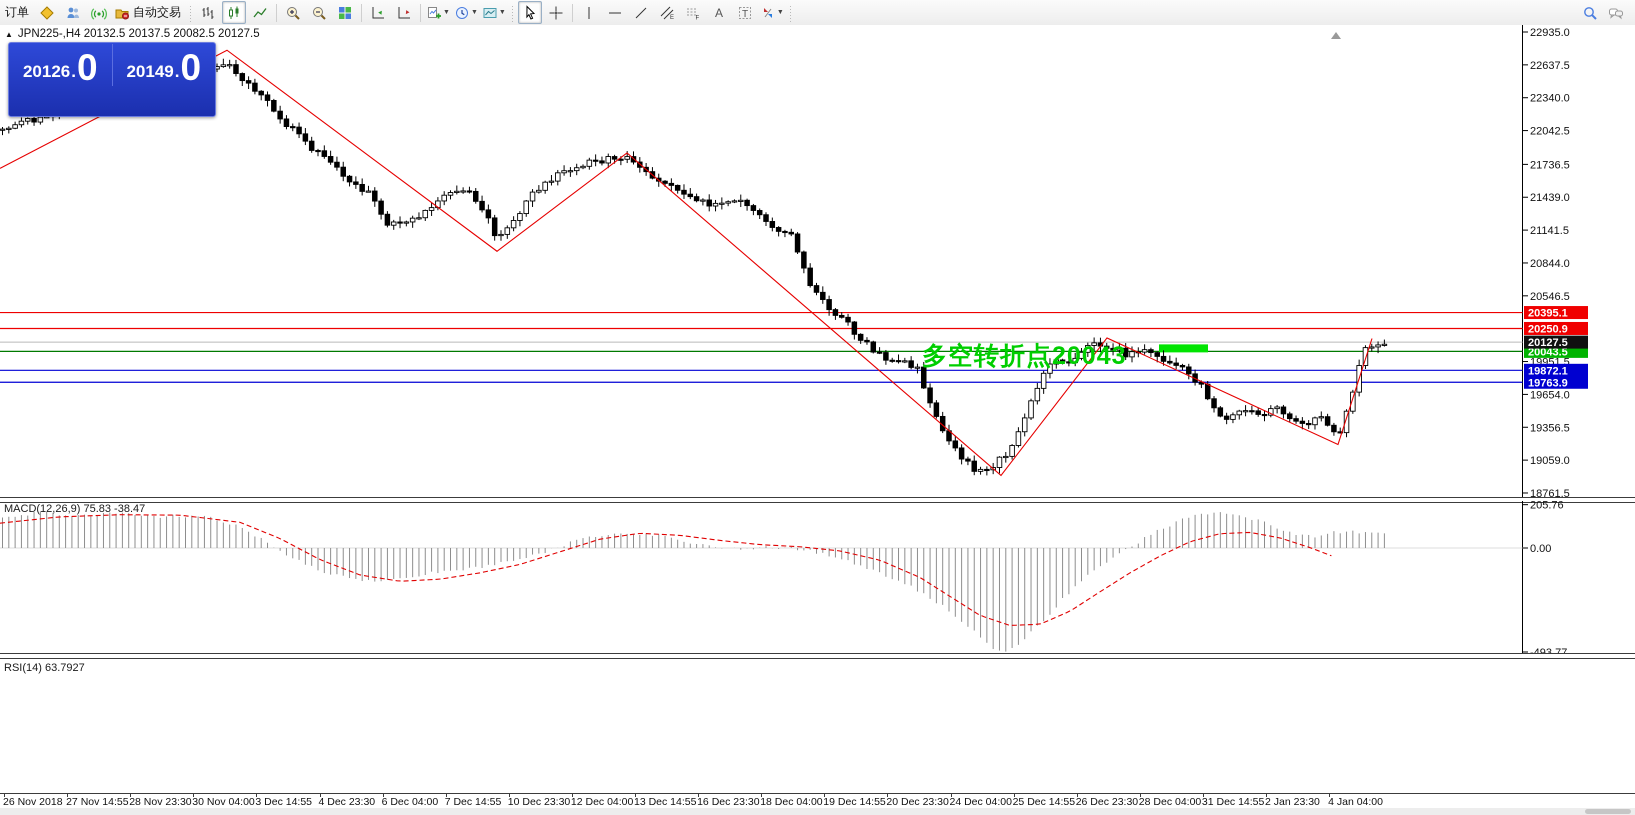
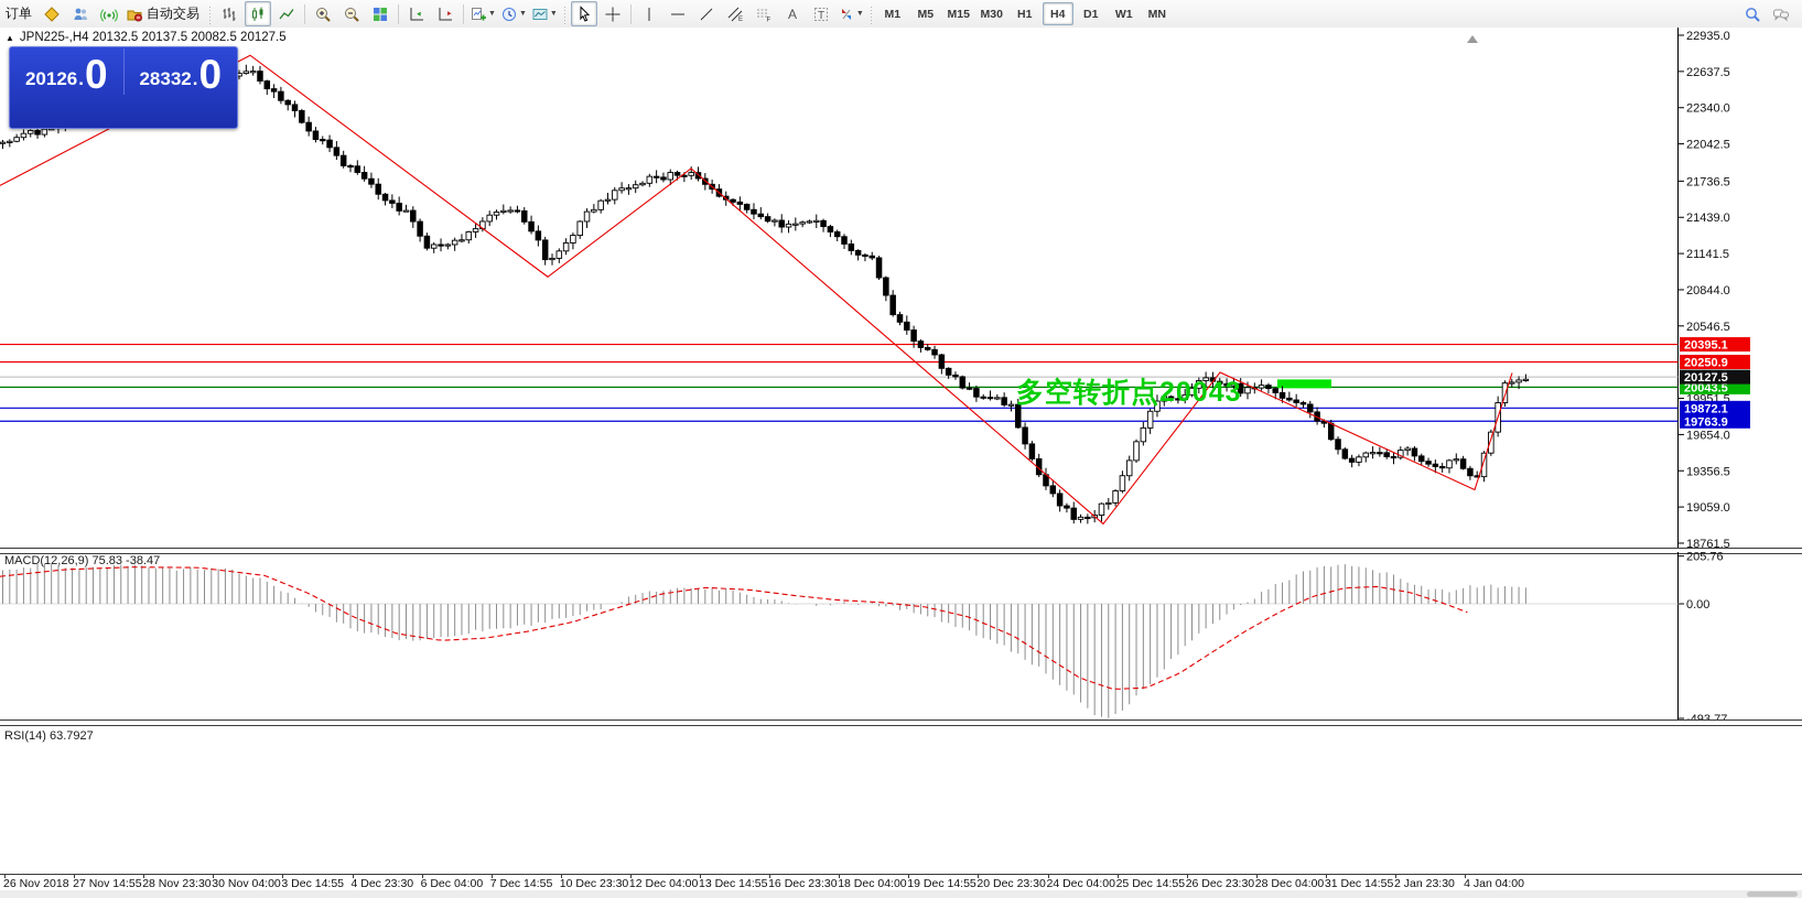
  订单
  自动交易
  A
  T
+ M1
+ M5
+ M15
+ M30
+ H1
+ H4
+ D1
+ W1
+ MN
  22935.0
  22637.5
  22340.0
  22042.5
  21736.5
  21439.0
  21141.5
  20844.0
  20546.5
  19951.5
  19654.0
  19356.5
  19059.0
  18761.5
  20395.1
  20250.9
  20043.5
  19872.1
  19763.9
  20127.5
  205.76
  0.00
  ▲
  JPN225-,H4 20132.5 20137.5 20082.5 20127.5
  20126
  .
  0
- 20149
+ 28332
  .
  0
  多空转折点20043
  MACD(12,26,9) 75.83 -38.47
  RSI(14) 63.7927
  26 Nov 2018
  27 Nov 14:55
  28 Nov 23:30
  30 Nov 04:00
  3 Dec 14:55
  4 Dec 23:30
  6 Dec 04:00
  7 Dec 14:55
  10 Dec 23:30
  12 Dec 04:00
  13 Dec 14:55
  16 Dec 23:30
  18 Dec 04:00
  19 Dec 14:55
  20 Dec 23:30
  24 Dec 04:00
  25 Dec 14:55
  26 Dec 23:30
  28 Dec 04:00
  31 Dec 14:55
  2 Jan 23:30
  4 Jan 04:00
